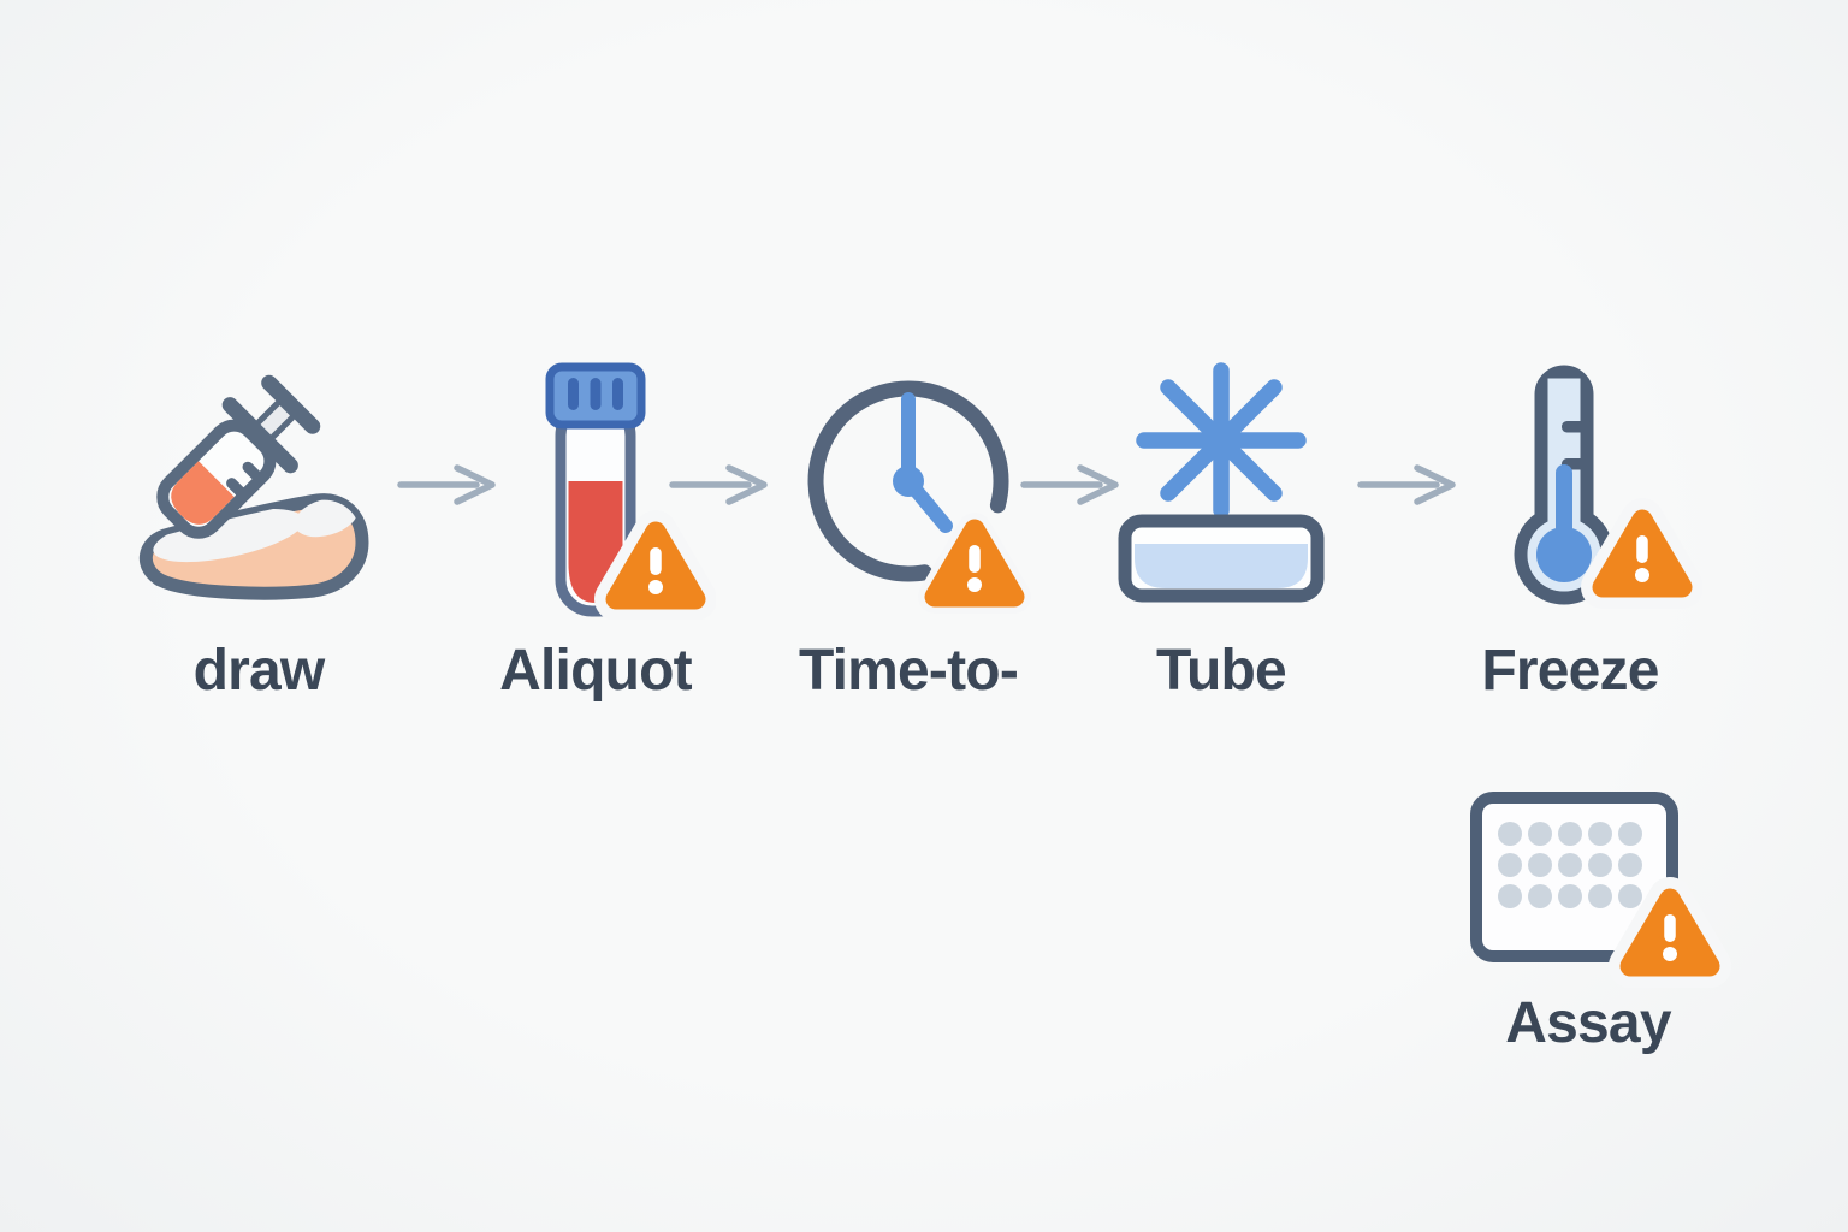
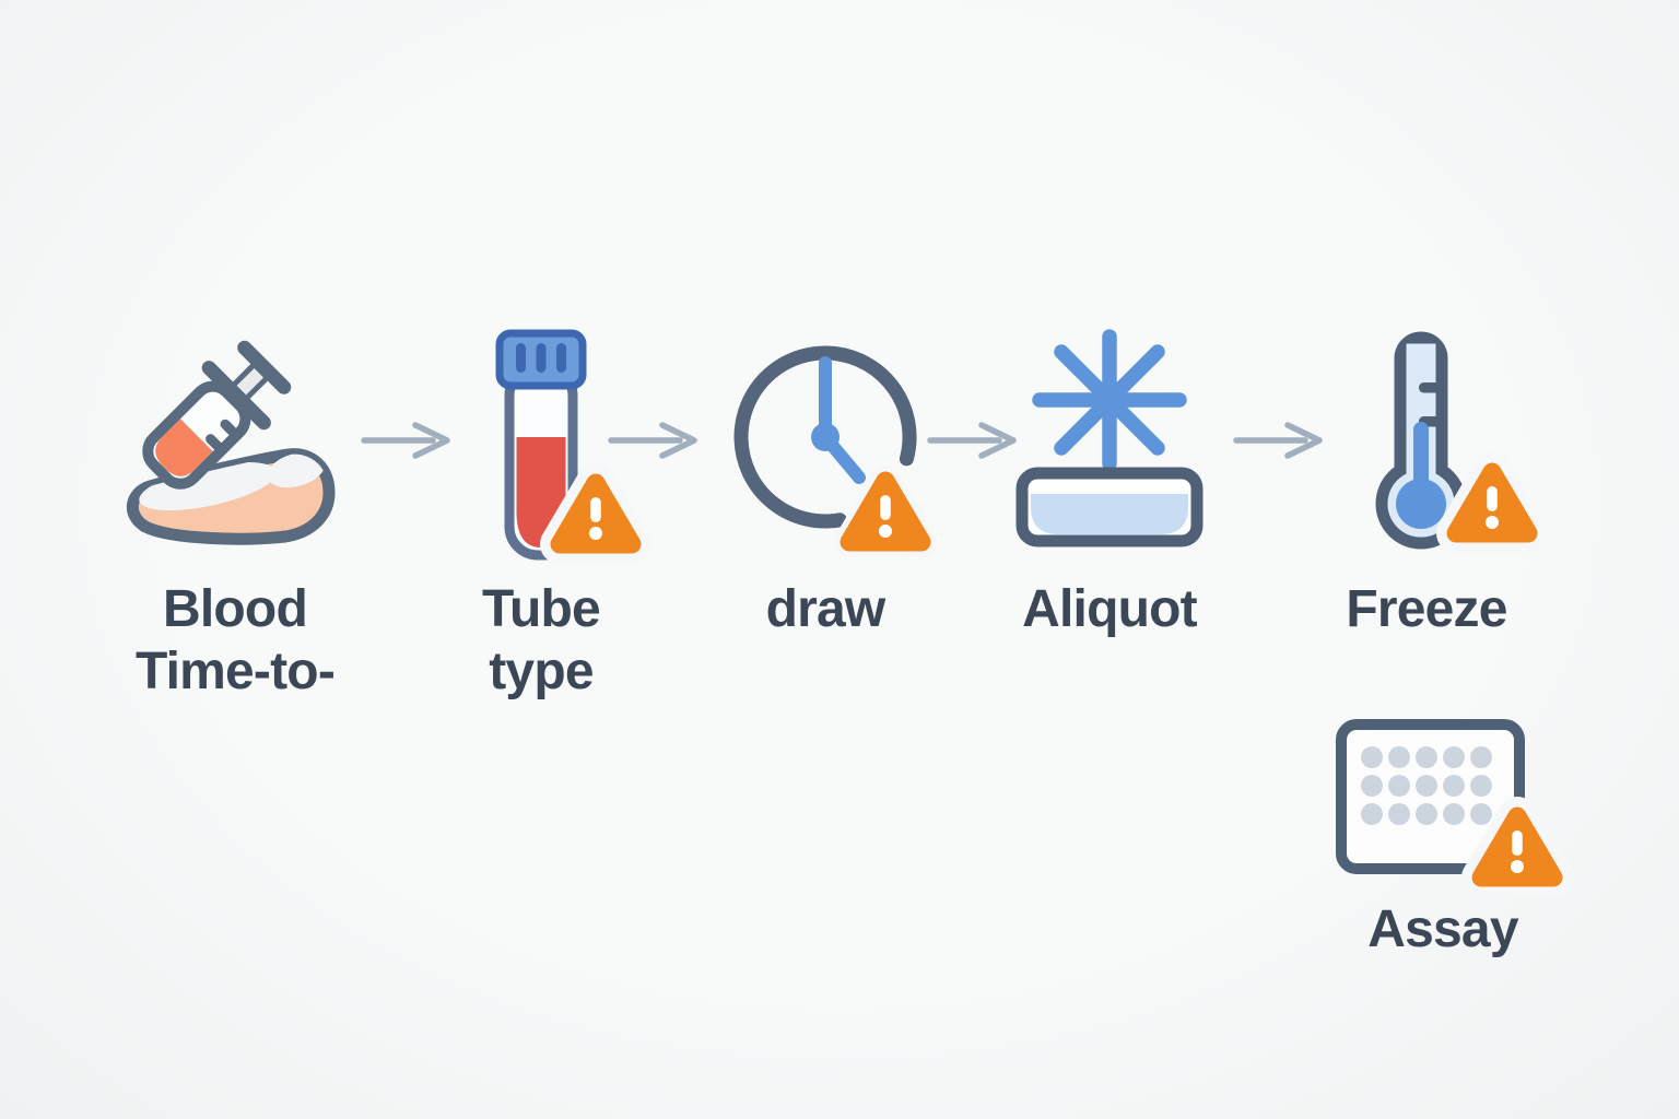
+ Blood
- draw
+ Time-to-
- Aliquot
+ Tube
+ type
- Time-to-
+ draw
- Tube
+ Aliquot
  Freeze
  Assay
